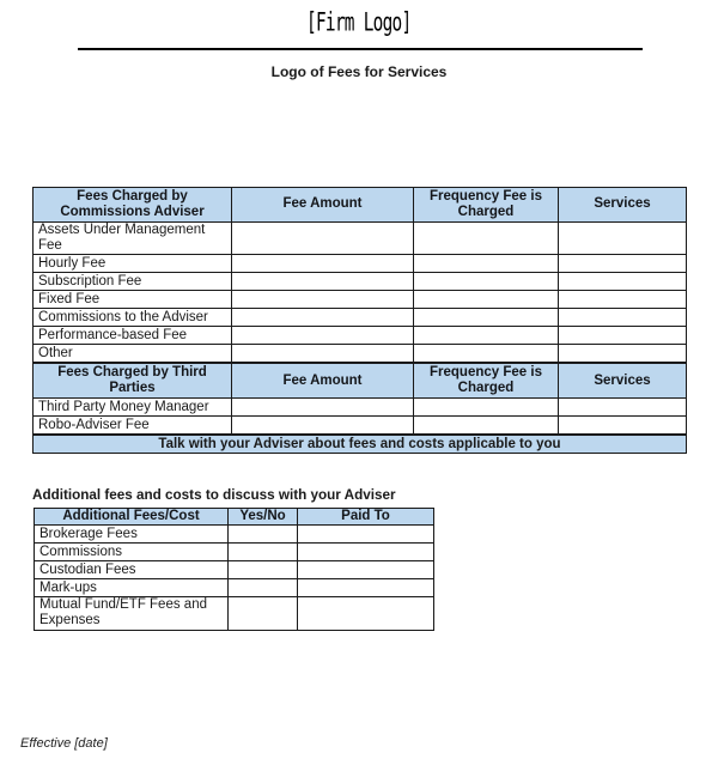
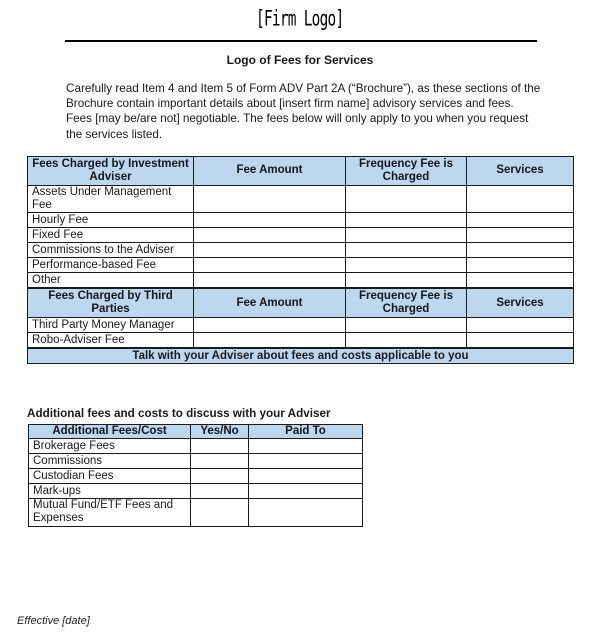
  [Firm Logo]
  Logo of Fees for Services
+ Carefully read Item 4 and Item 5 of Form ADV Part 2A (“Brochure”), as these sections of the Brochure contain important details about [insert firm name] advisory services and fees. Fees [may be/are not] negotiable. The fees below will only apply to you when you request the services listed.
- Fees Charged by Commissions Adviser	Fee Amount	Frequency Fee is Charged	Services
+ Fees Charged by Investment Adviser	Fee Amount	Frequency Fee is Charged	Services
  Assets Under Management Fee
  Hourly Fee
- Subscription Fee
  Fixed Fee
  Commissions to the Adviser
  Performance-based Fee
  Other
  Fees Charged by Third Parties	Fee Amount	Frequency Fee is Charged	Services
  Third Party Money Manager
  Robo-Adviser Fee
  Talk with your Adviser about fees and costs applicable to you
  Additional fees and costs to discuss with your Adviser
  Additional Fees/Cost	Yes/No	Paid To
  Brokerage Fees
  Commissions
  Custodian Fees
  Mark-ups
  Mutual Fund/ETF Fees and Expenses
  Effective [date]
